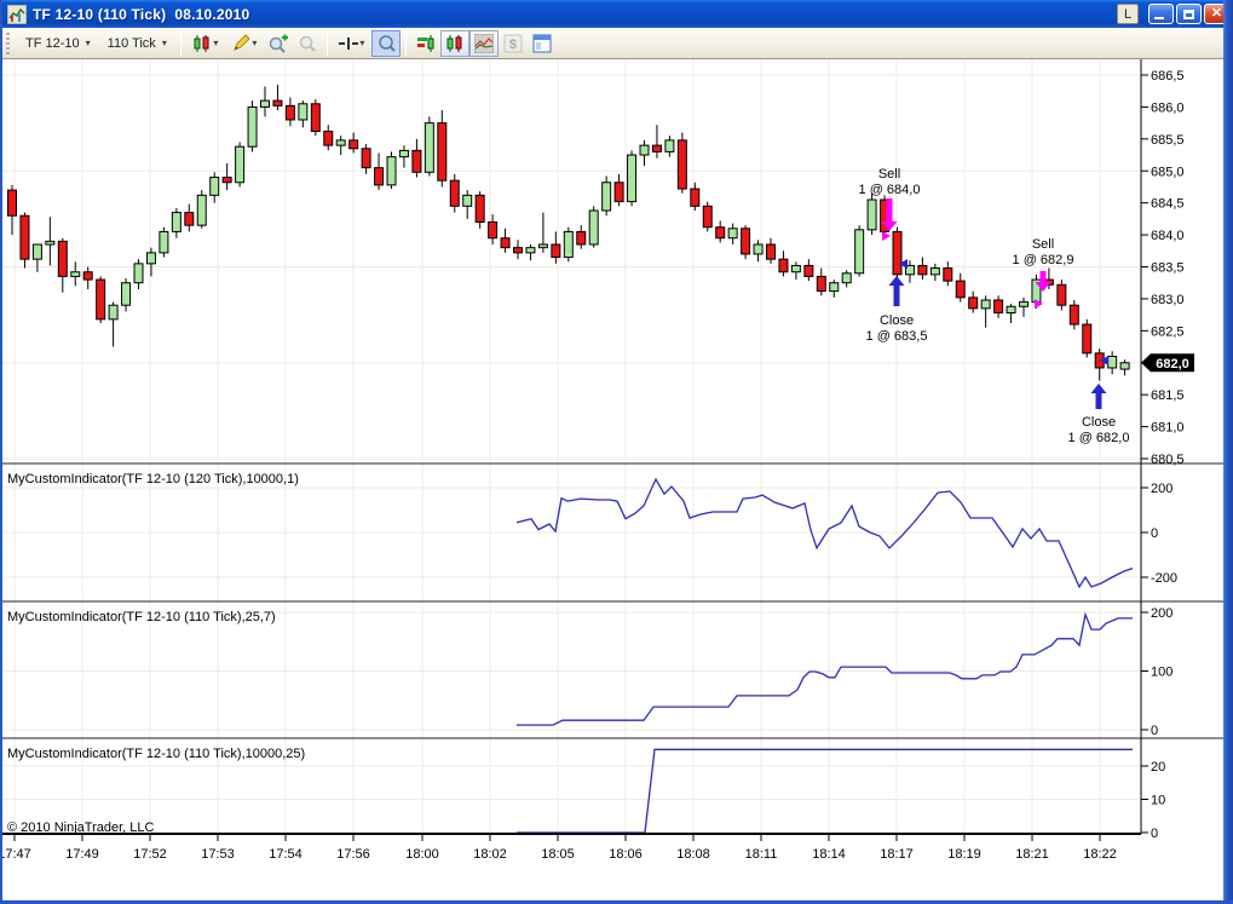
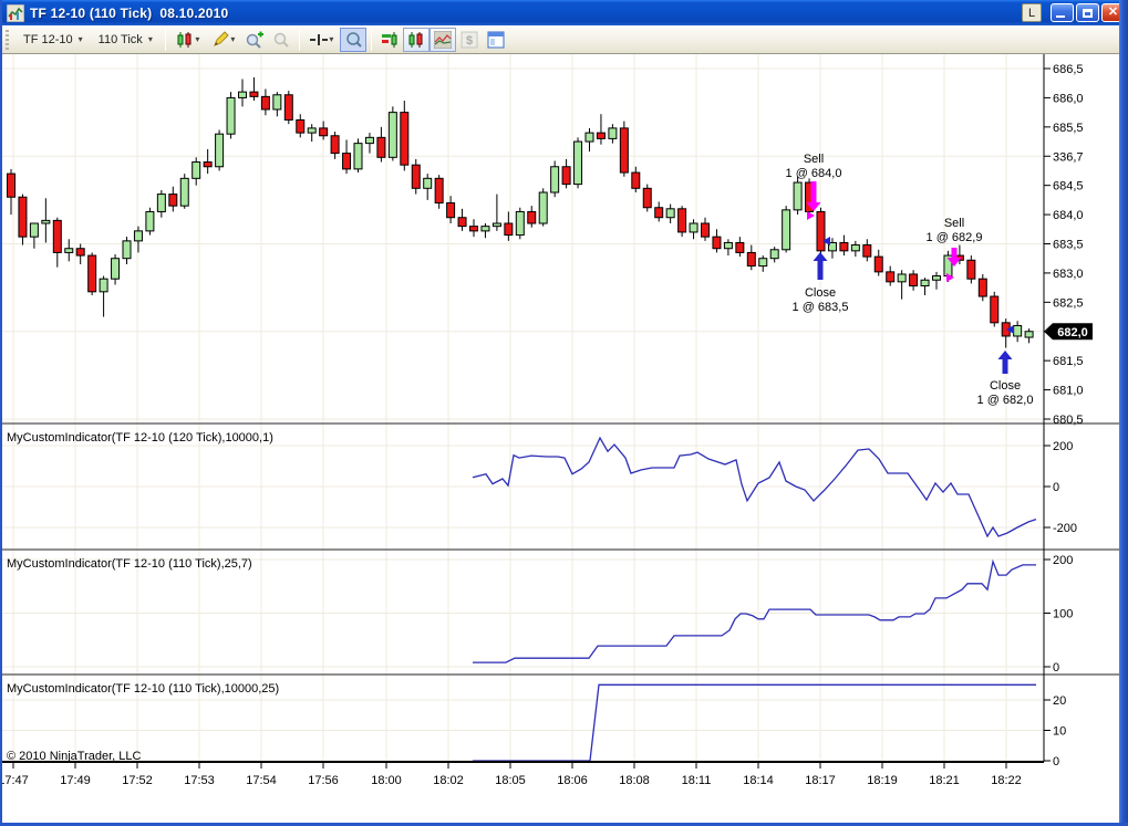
  TF 12-10 (110 Tick) 08.10.2010
  L
  ✕
  TF 12-10
  ▾
  110 Tick
  ▾
  ▾
  ▾
  ▾
  $
  MyCustomIndicator(TF 12-10 (120 Tick),10000,1)
  MyCustomIndicator(TF 12-10 (110 Tick),25,7)
  MyCustomIndicator(TF 12-10 (110 Tick),10000,25)
  686,5
  686,0
  685,5
- 685,0
+ 336,7
  684,5
  684,0
  683,5
  683,0
  682,5
  681,5
  681,0
  680,5
  200
  0
  -200
  200
  100
  0
  20
  10
  0
  17:47
  17:49
  17:52
  17:53
  17:54
  17:56
  18:00
  18:02
  18:05
  18:06
  18:08
  18:11
  18:14
  18:17
  18:19
  18:21
  18:22
  © 2010 NinjaTrader, LLC
  Sell
  1 @ 684,0
  Close
  1 @ 683,5
  Sell
  1 @ 682,9
  Close
  1 @ 682,0
  682,0
